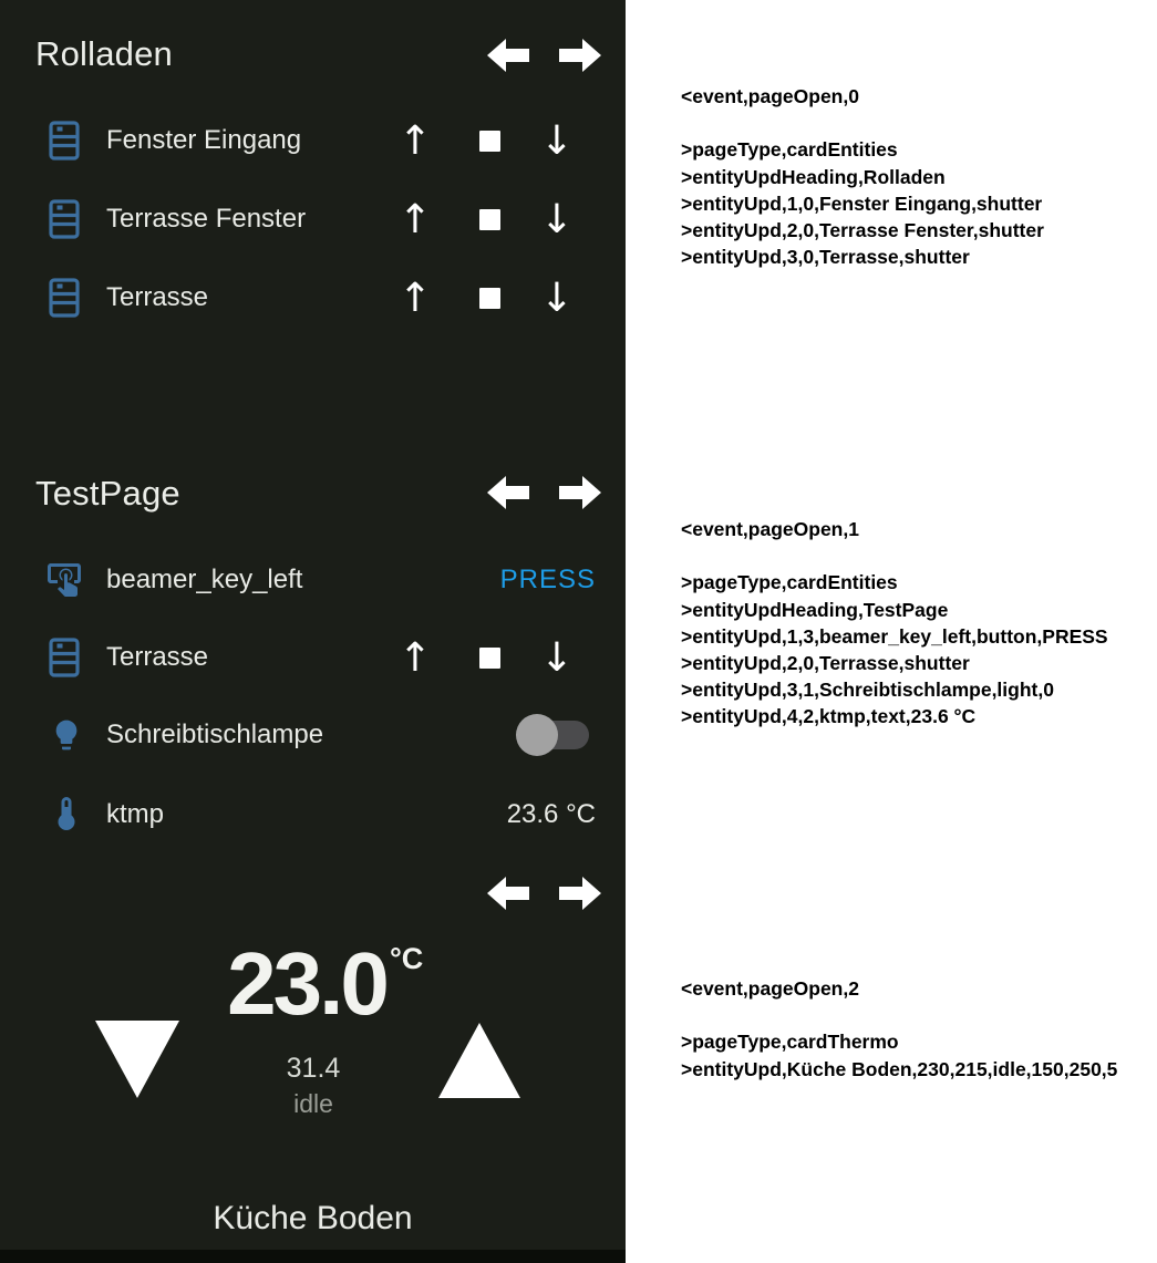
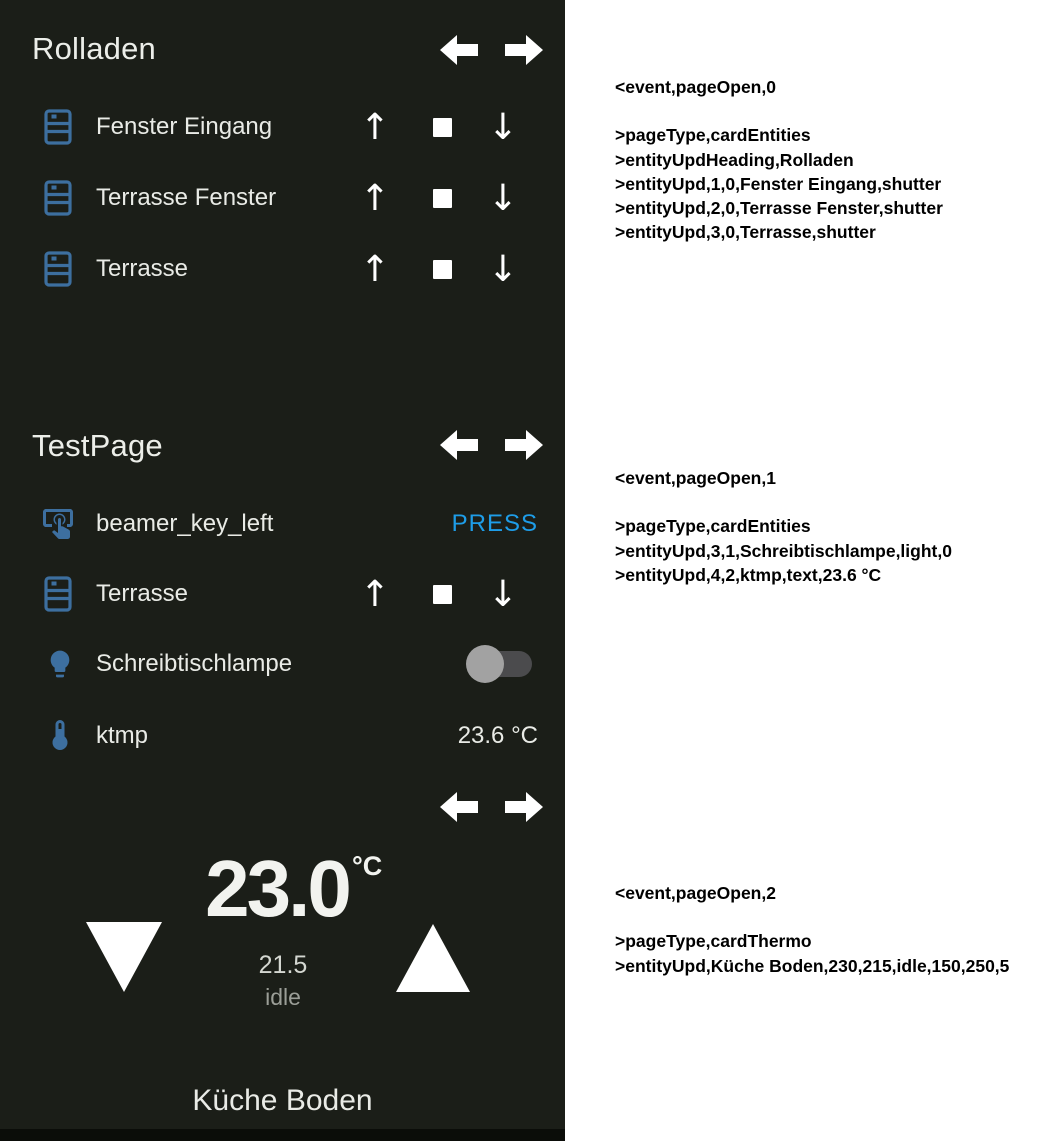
  Rolladen
  Fenster Eingang
  ↑
  ↓
  Terrasse Fenster
  ↑
  ↓
  Terrasse
  ↑
  ↓
  TestPage
  beamer_key_left
  PRESS
  Terrasse
  ↑
  ↓
  Schreibtischlampe
  ktmp
  23.6 °C
  23.0
  °C
- 31.4
+ 21.5
  idle
  Küche Boden
  <event,pageOpen,0
  >pageType,cardEntities
  >entityUpdHeading,Rolladen
  >entityUpd,1,0,Fenster Eingang,shutter
  >entityUpd,2,0,Terrasse Fenster,shutter
  >entityUpd,3,0,Terrasse,shutter
  <event,pageOpen,1
  >pageType,cardEntities
- >entityUpdHeading,TestPage
- >entityUpd,1,3,beamer_key_left,button,PRESS
- >entityUpd,2,0,Terrasse,shutter
  >entityUpd,3,1,Schreibtischlampe,light,0
  >entityUpd,4,2,ktmp,text,23.6 °C
  <event,pageOpen,2
  >pageType,cardThermo
  >entityUpd,Küche Boden,230,215,idle,150,250,5
